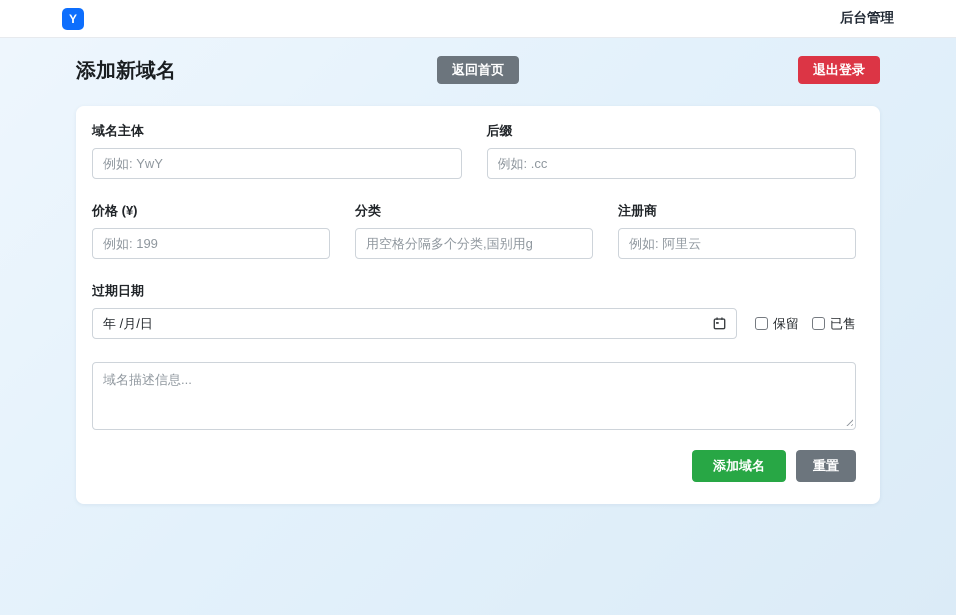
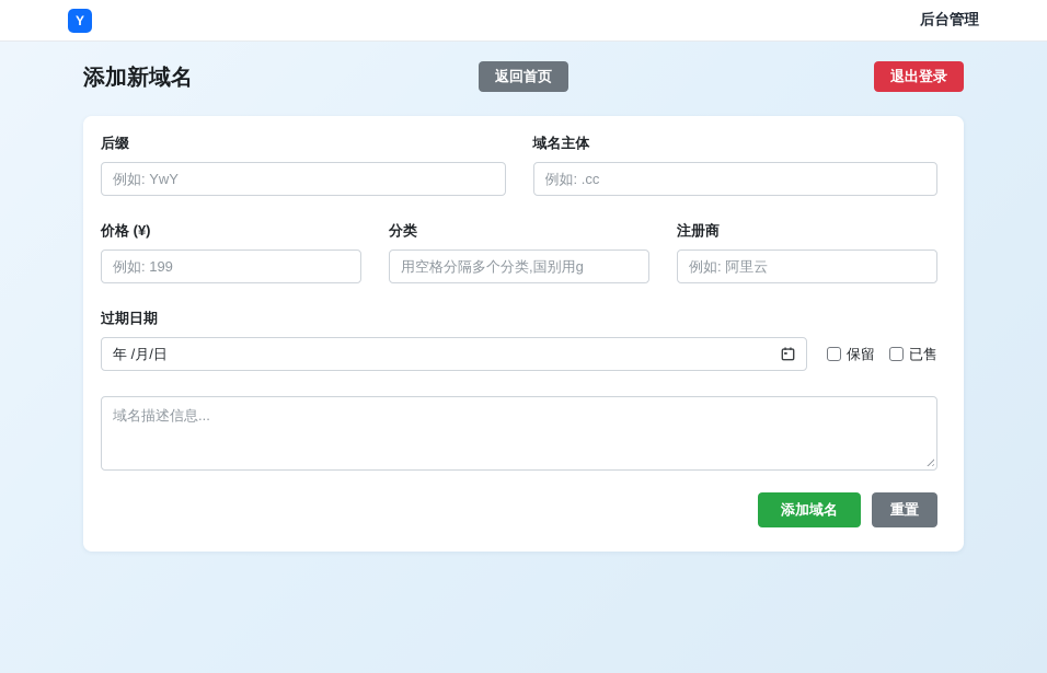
  Y
  后台管理
  添加新域名
  返回首页
  退出登录
- 域名主体
+ 后缀
  例如: YwY
- 后缀
+ 域名主体
  例如: .cc
  价格 (¥)
  例如: 199
  分类
  用空格分隔多个分类,国别用g
  注册商
  例如: 阿里云
  过期日期
  年 /月/日
  保留
  已售
  域名描述信息...
  添加域名
  重置
